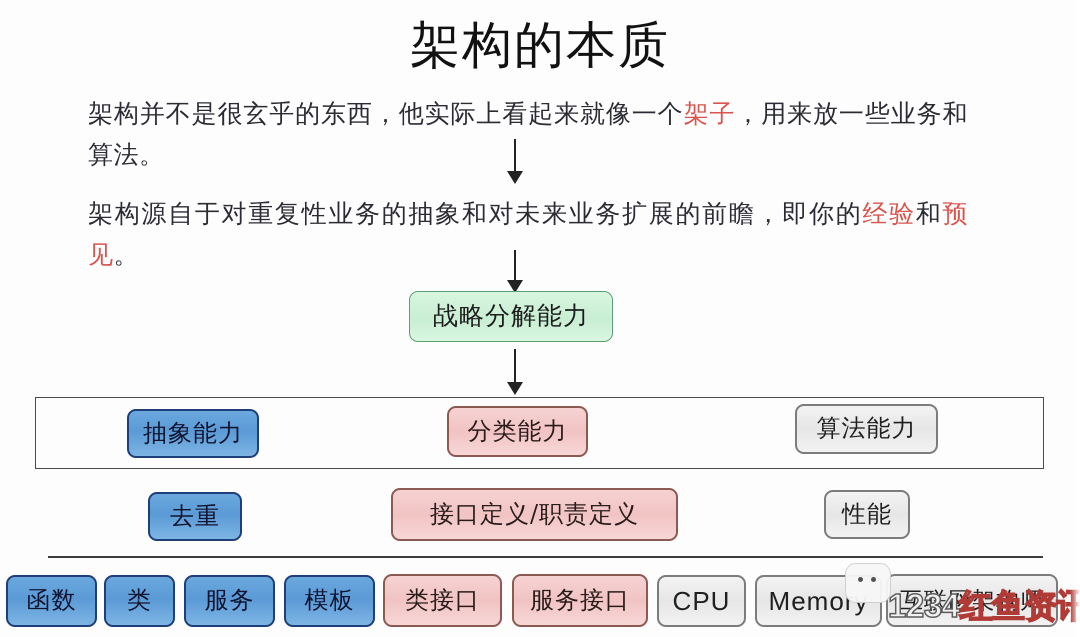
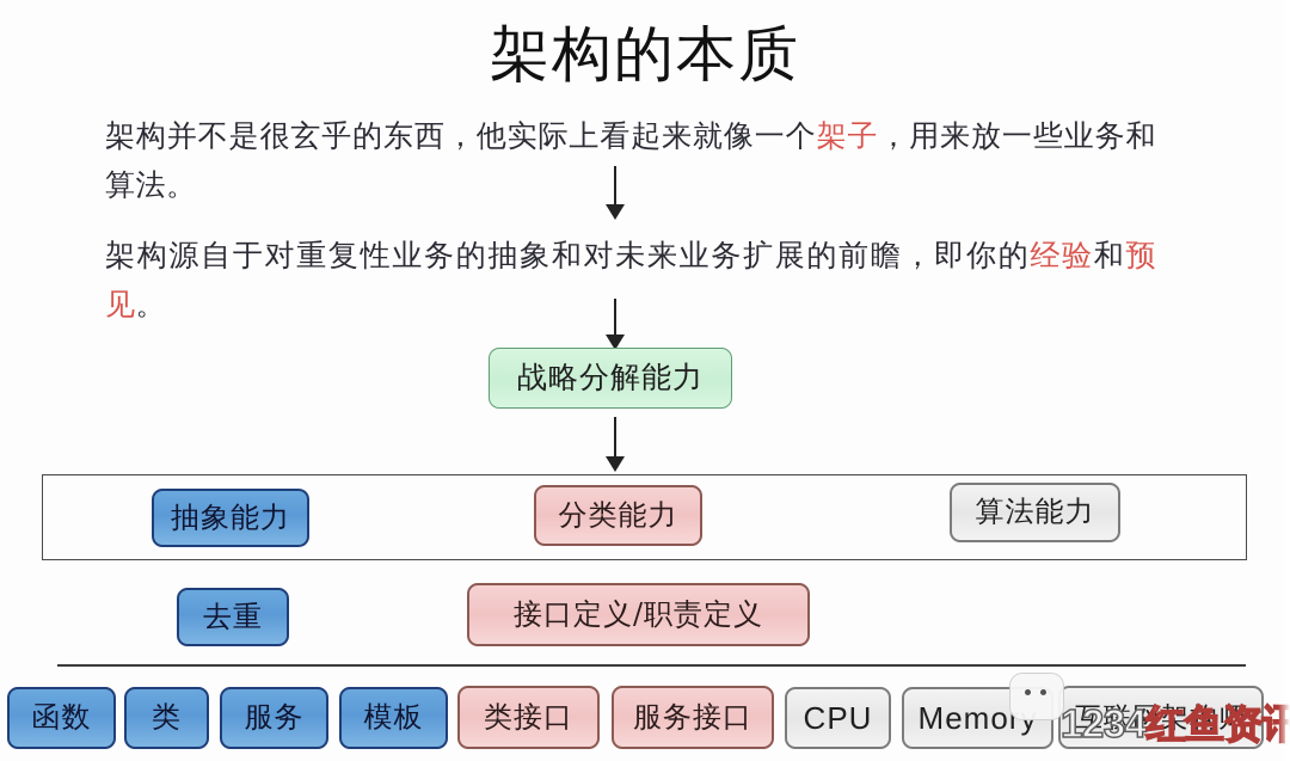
  架构的本质
  架构并不是很玄乎的东西，他实际上看起来就像一个架子，用来放一些业务和算法。
  架构源自于对重复性业务的抽象和对未来业务扩展的前瞻，即你的经验和预见。
  战略分解能力
  抽象能力
  分类能力
  算法能力
  去重
  接口定义/职责定义
- 性能
  函数
  类
  服务
  模板
  类接口
  服务接口
  CPU
  互联网架构师
  1234红鱼资
